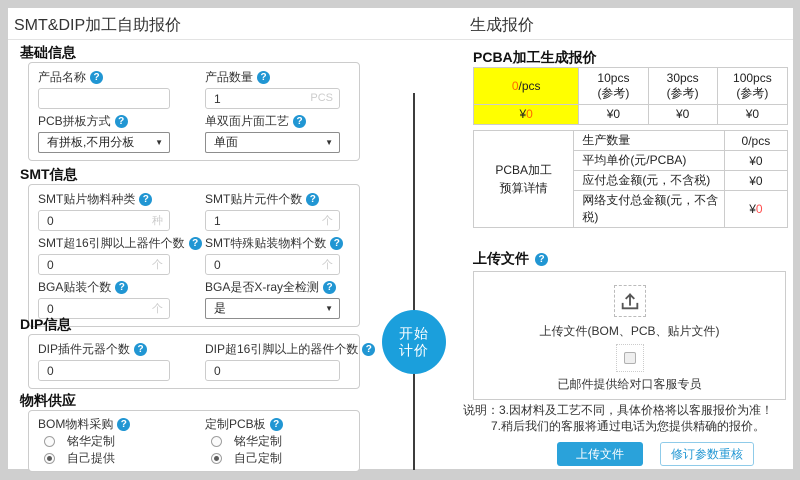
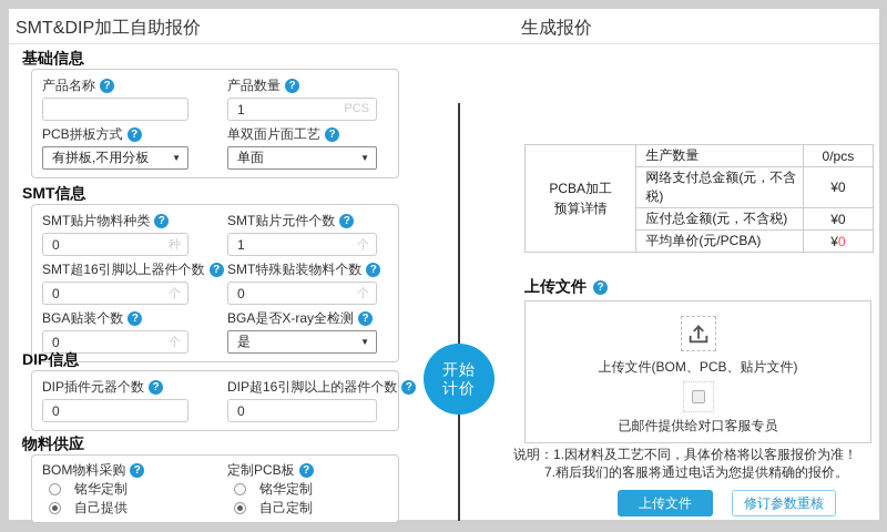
  SMT&DIP加工自助报价
  生成报价
  基础信息
  产品名称
  产品数量
  1
  PCS
  PCB拼板方式
  有拼板,不用分板
  单双面片面工艺
  单面
  SMT信息
  SMT贴片物料种类
  0
  种
  SMT贴片元件个数
  1
  个
  SMT超16引脚以上器件个数
  0
  个
  SMT特殊贴装物料个数
  0
  个
  BGA贴装个数
  0
  个
  BGA是否X-ray全检测
  是
  DIP信息
  DIP插件元器个数
  0
  DIP超16引脚以上的器件个数
  0
  物料供应
  BOM物料采购
  铭华定制
  自己提供
  定制PCB板
  铭华定制
  自己定制
  开始
  计价
- PCBA加工生成报价
- 0/pcs	10pcs (参考)	30pcs (参考)	100pcs (参考)
- ¥0	¥0	¥0	¥0
  PCBA加工 预算详情	生产数量	0/pcs
- 平均单价(元/PCBA)	¥0
+ 网络支付总金额(元，不含税)	¥0
  应付总金额(元，不含税)	¥0
- 网络支付总金额(元，不含税)	¥0
+ 平均单价(元/PCBA)	¥0
  上传文件
  上传文件(BOM、PCB、贴片文件)
  已邮件提供给对口客服专员
- 说明：3.因材料及工艺不同，具体价格将以客服报价为准！
+ 说明：1.因材料及工艺不同，具体价格将以客服报价为准！
  7.稍后我们的客服将通过电话为您提供精确的报价。
  上传文件
  修订参数重核
